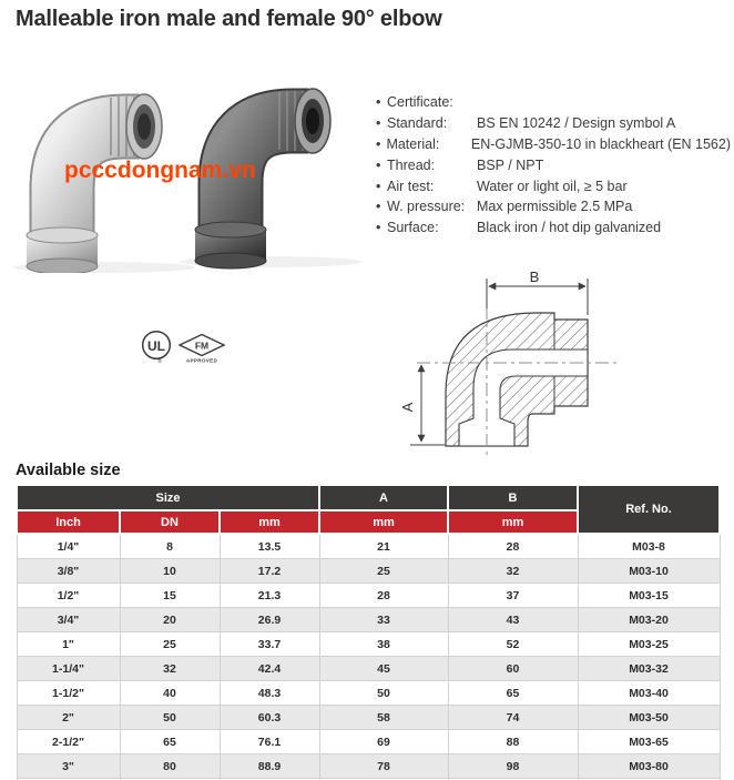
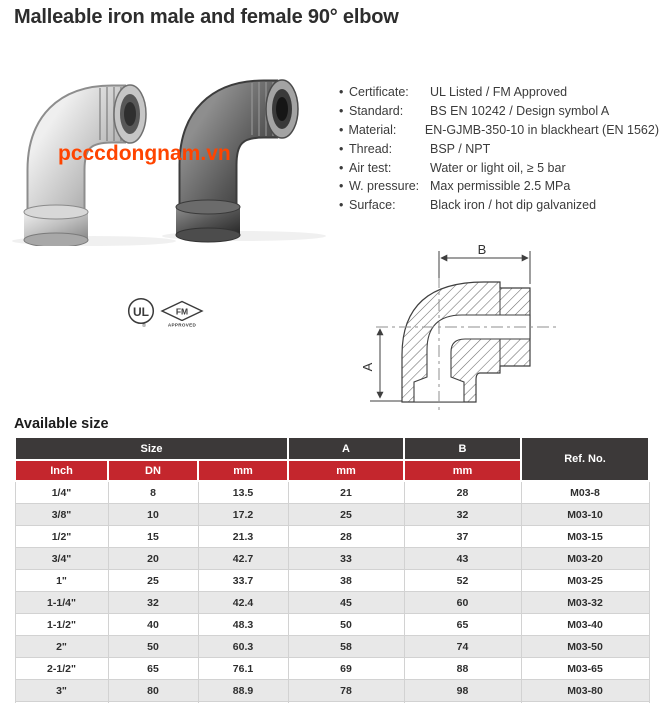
  Malleable iron male and female 90° elbow
  pcccdongnam.vn
  •
  Certificate:
+ UL Listed / FM Approved
  •
  Standard:
  BS EN 10242 / Design symbol A
  •
  Material:
  EN-GJMB-350-10 in blackheart (EN 1562)
  •
  Thread:
  BSP / NPT
  •
  Air test:
  Water or light oil, ≥ 5 bar
  •
  W. pressure:
  Max permissible 2.5 MPa
  •
  Surface:
  Black iron / hot dip galvanized
  UL
  FM
  B
  Available size
  Size	A	B	Ref. No.
  Inch	DN	mm	mm	mm
  1/4"	8	13.5	21	28	M03-8
  3/8"	10	17.2	25	32	M03-10
  1/2"	15	21.3	28	37	M03-15
- 3/4"	20	26.9	33	43	M03-20
+ 3/4"	20	42.7	33	43	M03-20
  1"	25	33.7	38	52	M03-25
  1-1/4"	32	42.4	45	60	M03-32
  1-1/2"	40	48.3	50	65	M03-40
  2"	50	60.3	58	74	M03-50
  2-1/2"	65	76.1	69	88	M03-65
  3"	80	88.9	78	98	M03-80
